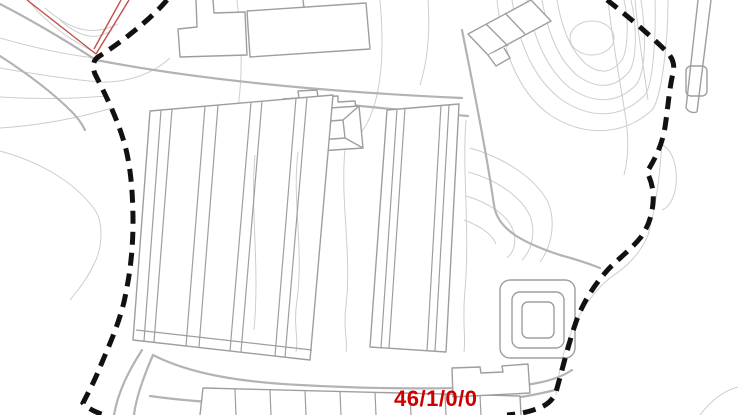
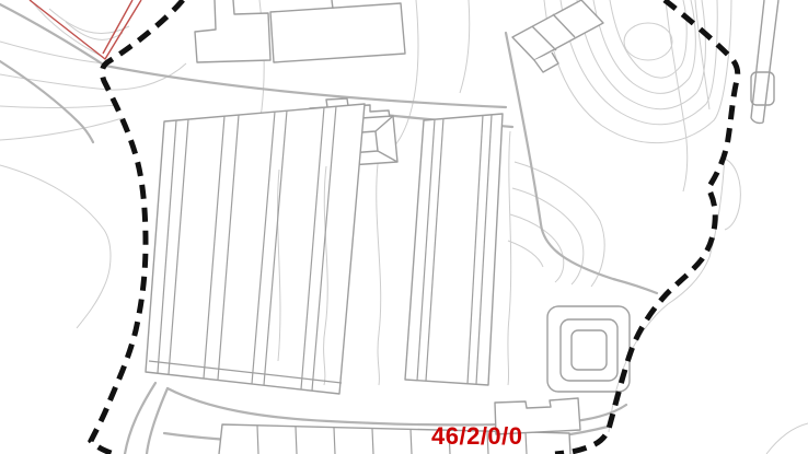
- 46/1/0/0
+ 46/2/0/0
